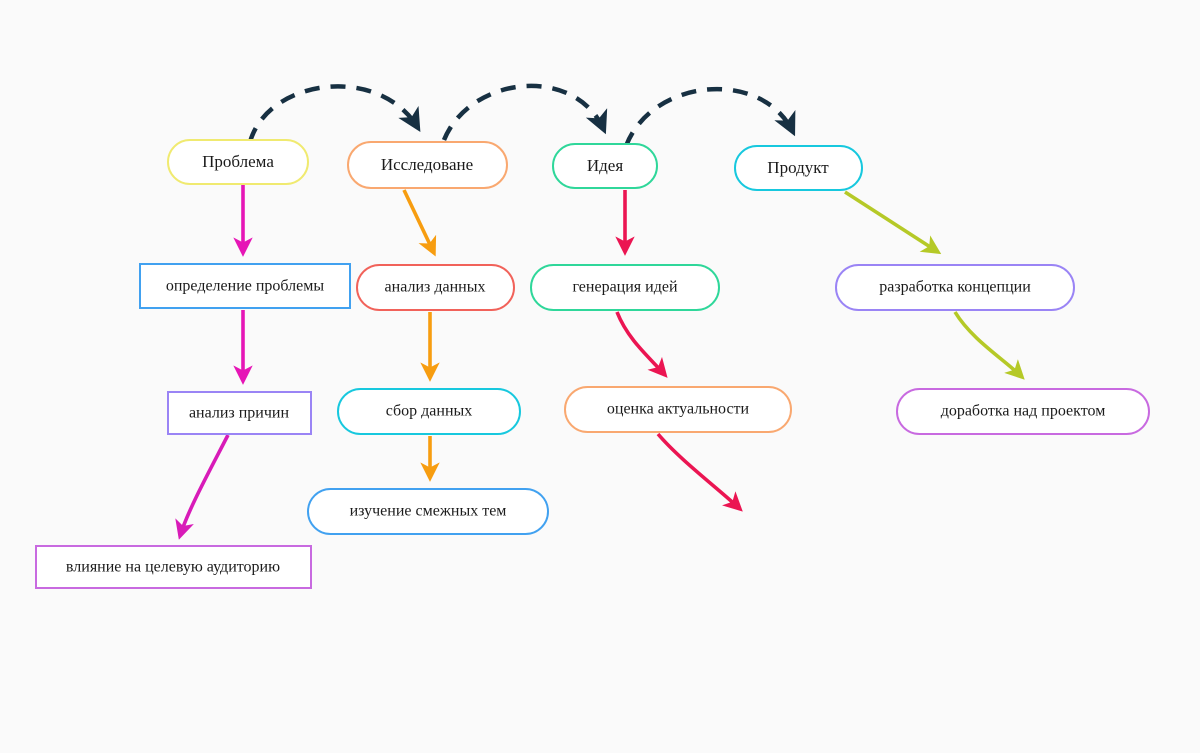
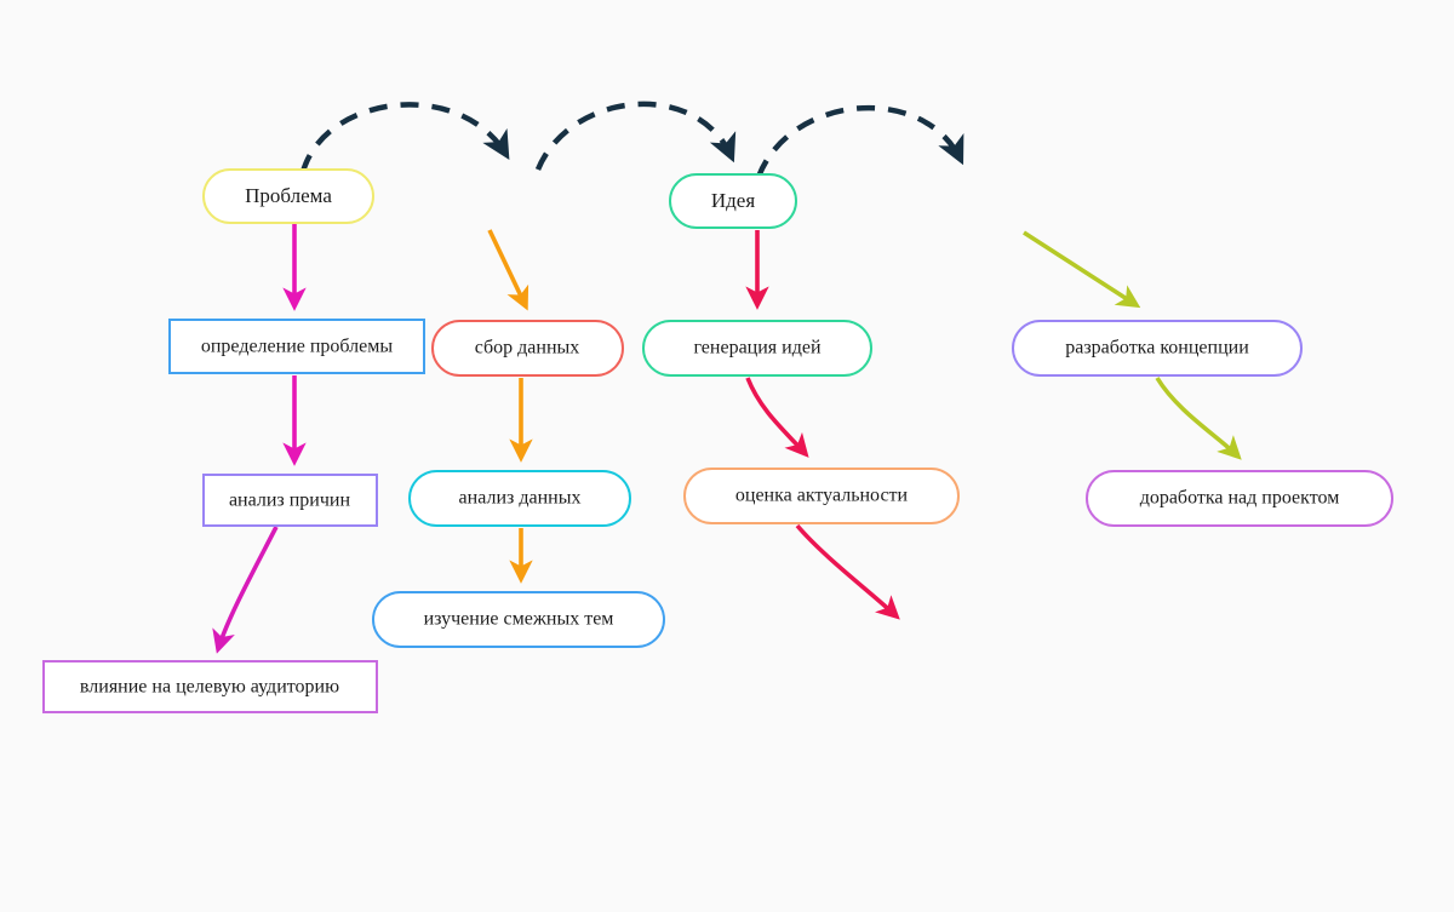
  Проблема
- Исследоване
  Идея
- Продукт
  определение проблемы
- анализ данных
+ сбор данных
  генерация идей
  разработка концепции
  анализ причин
- сбор данных
+ анализ данных
  оценка актуальности
  доработка над проектом
  изучение смежных тем
  влияние на целевую аудиторию
